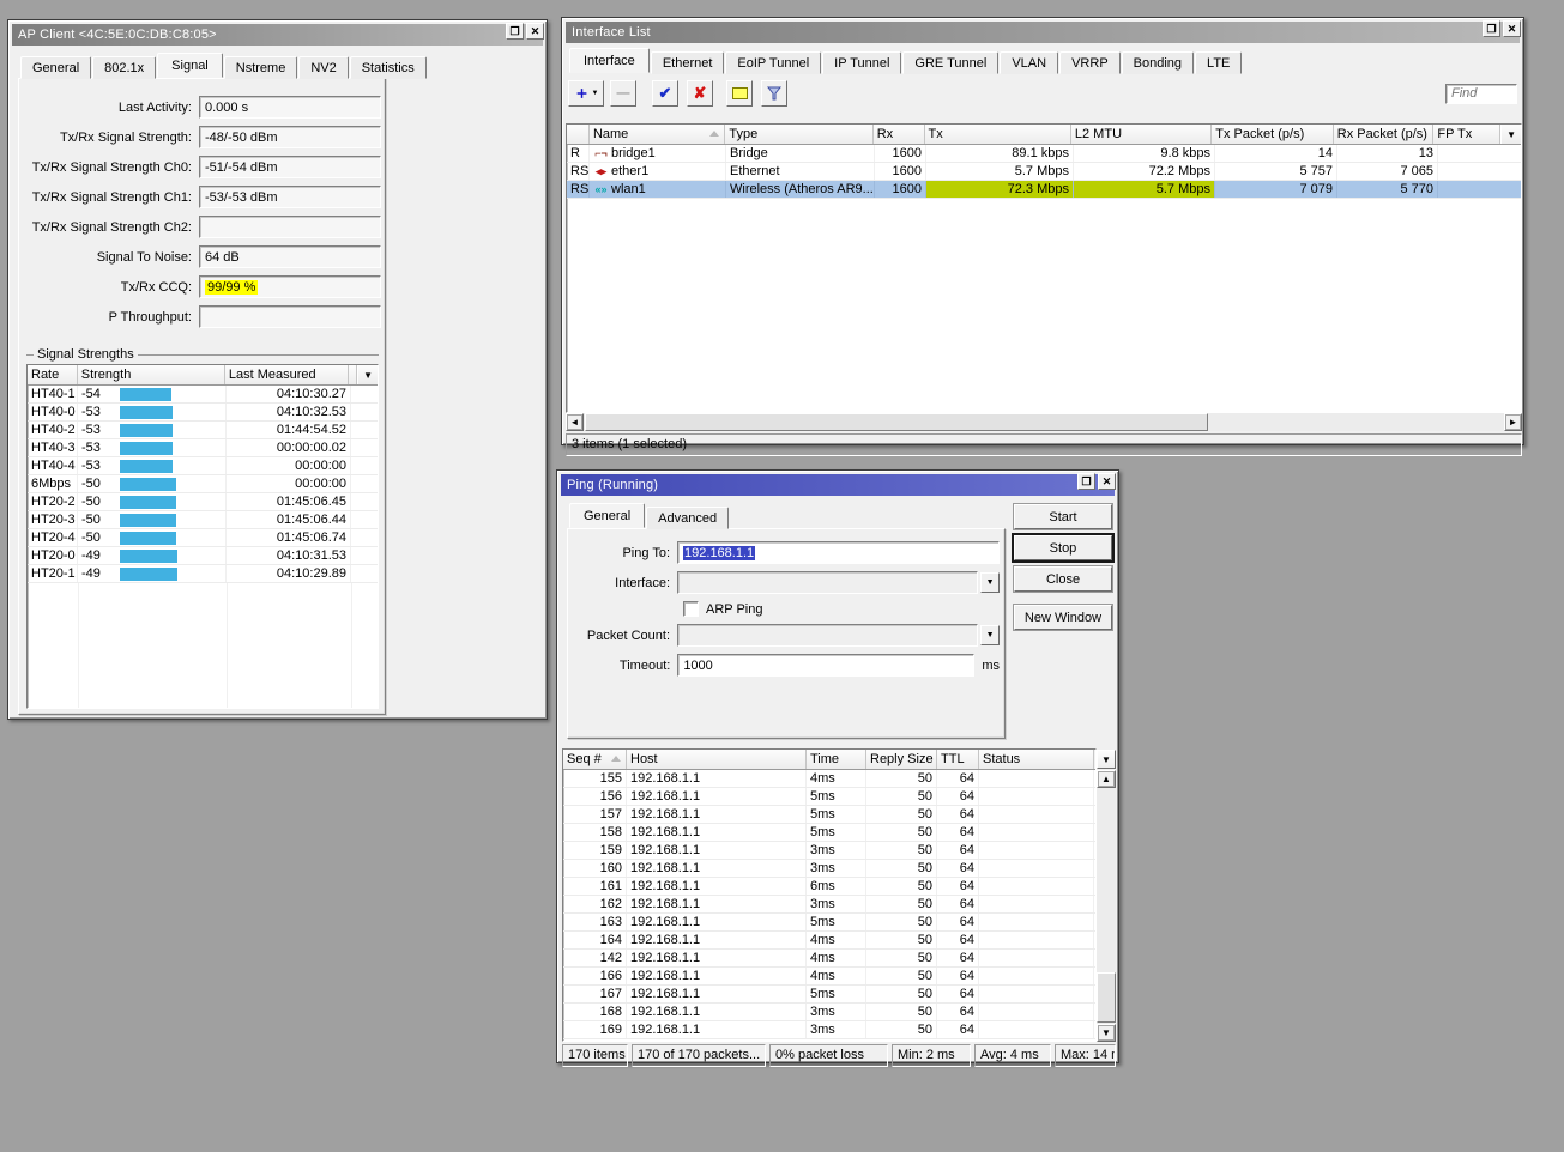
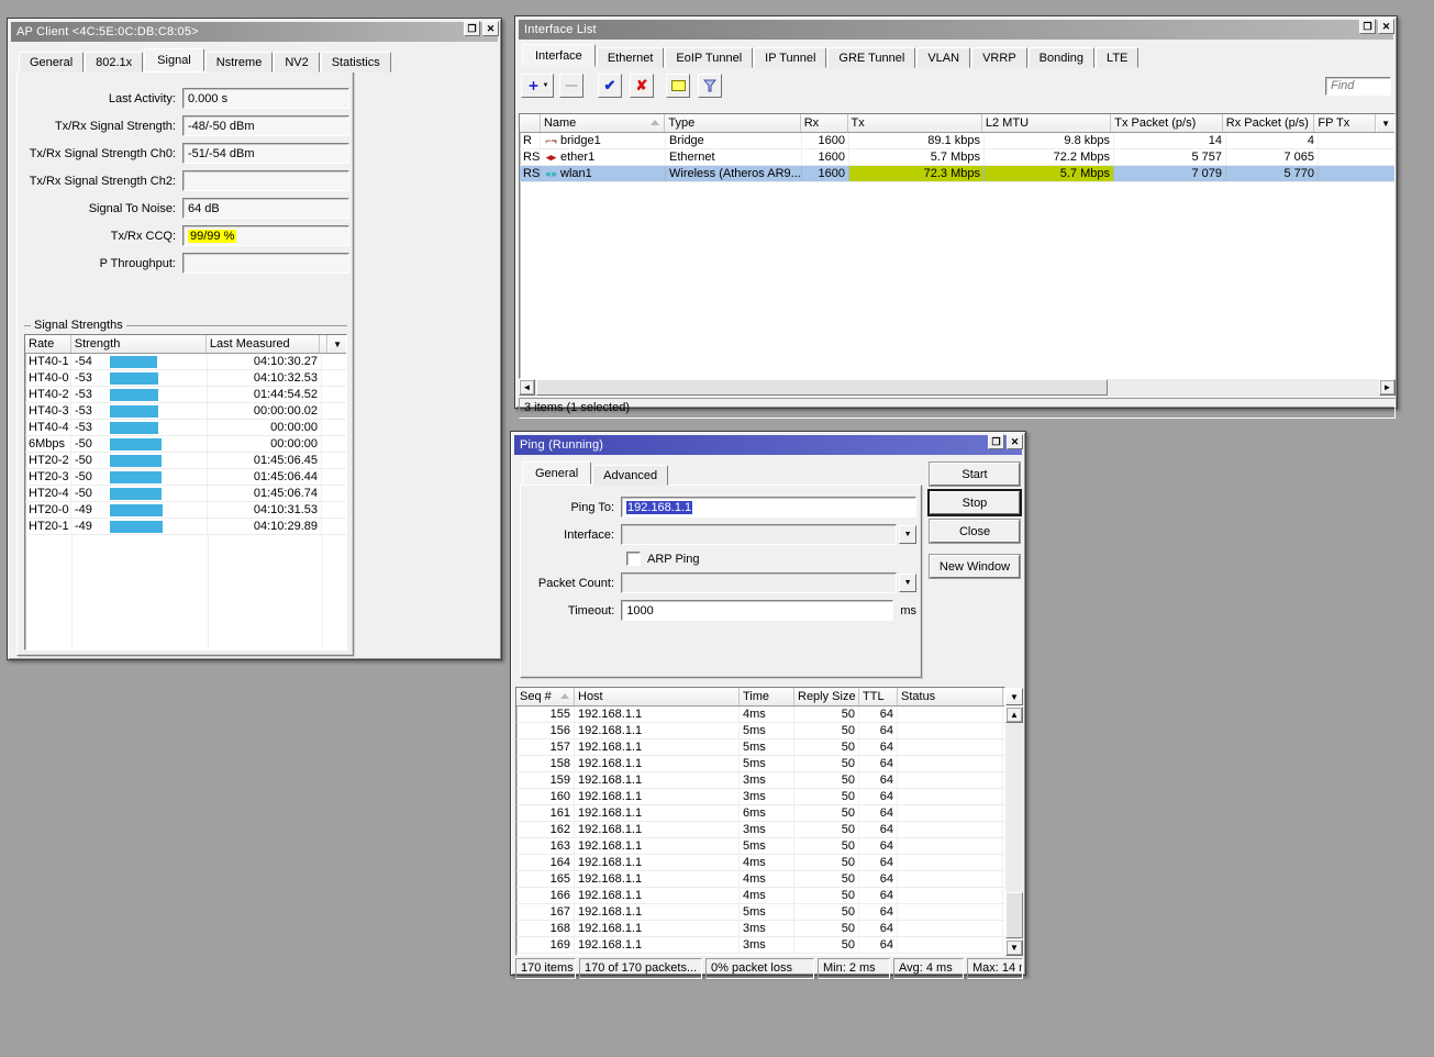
  AP Client <4C:5E:0C:DB:C8:05>
  ❐
  ✕
  General 802.1x Signal Nstreme NV2 Statistics
  Last Activity:
  0.000 s
  Tx/Rx Signal Strength:
  -48/-50 dBm
  Tx/Rx Signal Strength Ch0:
  -51/-54 dBm
- Tx/Rx Signal Strength Ch1:
- -53/-53 dBm
  Tx/Rx Signal Strength Ch2:
  Signal To Noise:
  64 dB
  Tx/Rx CCQ:
  99/99 %
  P Throughput:
  Signal Strengths
  Rate
  Strength
  Last Measured
  ▼
  HT40-1
  -54
  04:10:30.27
  HT40-0
  -53
  04:10:32.53
  HT40-2
  -53
  01:44:54.52
  HT40-3
  -53
  00:00:00.02
  HT40-4
  -53
  00:00:00
  6Mbps
  -50
  00:00:00
  HT20-2
  -50
  01:45:06.45
  HT20-3
  -50
  01:45:06.44
  HT20-4
  -50
  01:45:06.74
  HT20-0
  -49
  04:10:31.53
  HT20-1
  -49
  04:10:29.89
  Interface List
  ❐
  ✕
  Interface Ethernet EoIP Tunnel IP Tunnel GRE Tunnel VLAN VRRP Bonding LTE
  ＋
  —
  ✔
  ✘
  Find
  Name
  Type
  Rx
  Tx
  L2 MTU
  Tx Packet (p/s)
  Rx Packet (p/s)
  FP Tx
  ▼
  R
  ⌐¬ bridge1
  Bridge
  1600
  89.1 kbps
  9.8 kbps
  14
- 13
+ 4
  RS
  ◂▸ ether1
  Ethernet
  1600
  5.7 Mbps
  72.2 Mbps
  5 757
  7 065
  RS
  «» wlan1
  Wireless (Atheros AR9...
  1600
  72.3 Mbps
  5.7 Mbps
  7 079
  5 770
  ◄
  ►
  3 items (1 selected)
  Ping (Running)
  ❐
  ✕
  General Advanced
  Ping To:
  192.168.1.1
  Interface:
  ARP Ping
  Packet Count:
  Timeout:
  1000
  ms
  Start
  Stop
  Close
  New Window
  Seq #
  Host
  Time
  Reply Size
  TTL
  Status
  155
  192.168.1.1
  4ms
  50
  64
  156
  192.168.1.1
  5ms
  50
  64
  157
  192.168.1.1
  5ms
  50
  64
  158
  192.168.1.1
  5ms
  50
  64
  159
  192.168.1.1
  3ms
  50
  64
  160
  192.168.1.1
  3ms
  50
  64
  161
  192.168.1.1
  6ms
  50
  64
  162
  192.168.1.1
  3ms
  50
  64
  163
  192.168.1.1
  5ms
  50
  64
  164
  192.168.1.1
  4ms
  50
  64
- 142
+ 165
  192.168.1.1
  4ms
  50
  64
  166
  192.168.1.1
  4ms
  50
  64
  167
  192.168.1.1
  5ms
  50
  64
  168
  192.168.1.1
  3ms
  50
  64
  169
  192.168.1.1
  3ms
  50
  64
  ▼
  ▲
  ▼
  170 items
  170 of 170 packets...
  0% packet loss
  Min: 2 ms
  Avg: 4 ms
  Max: 14
